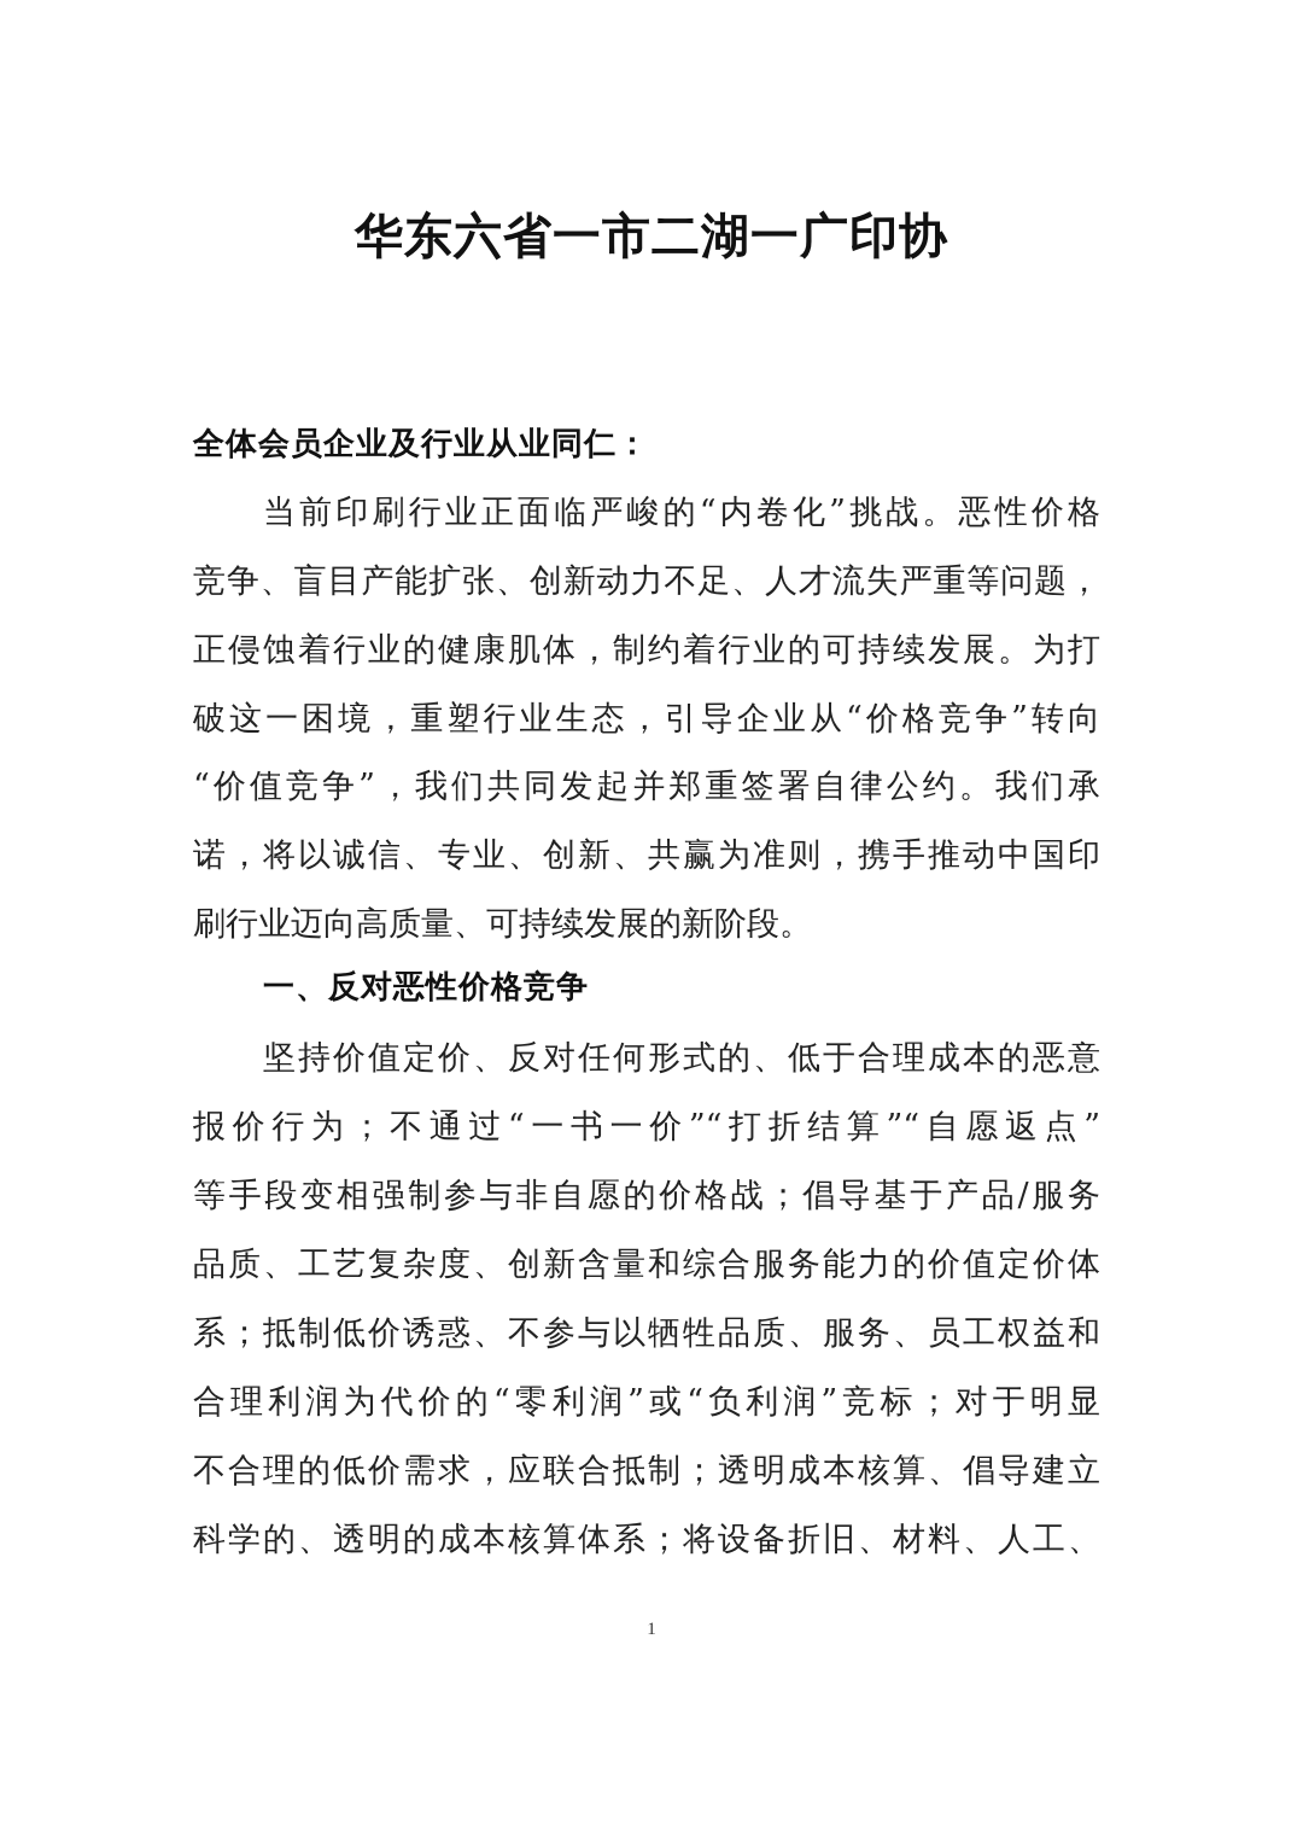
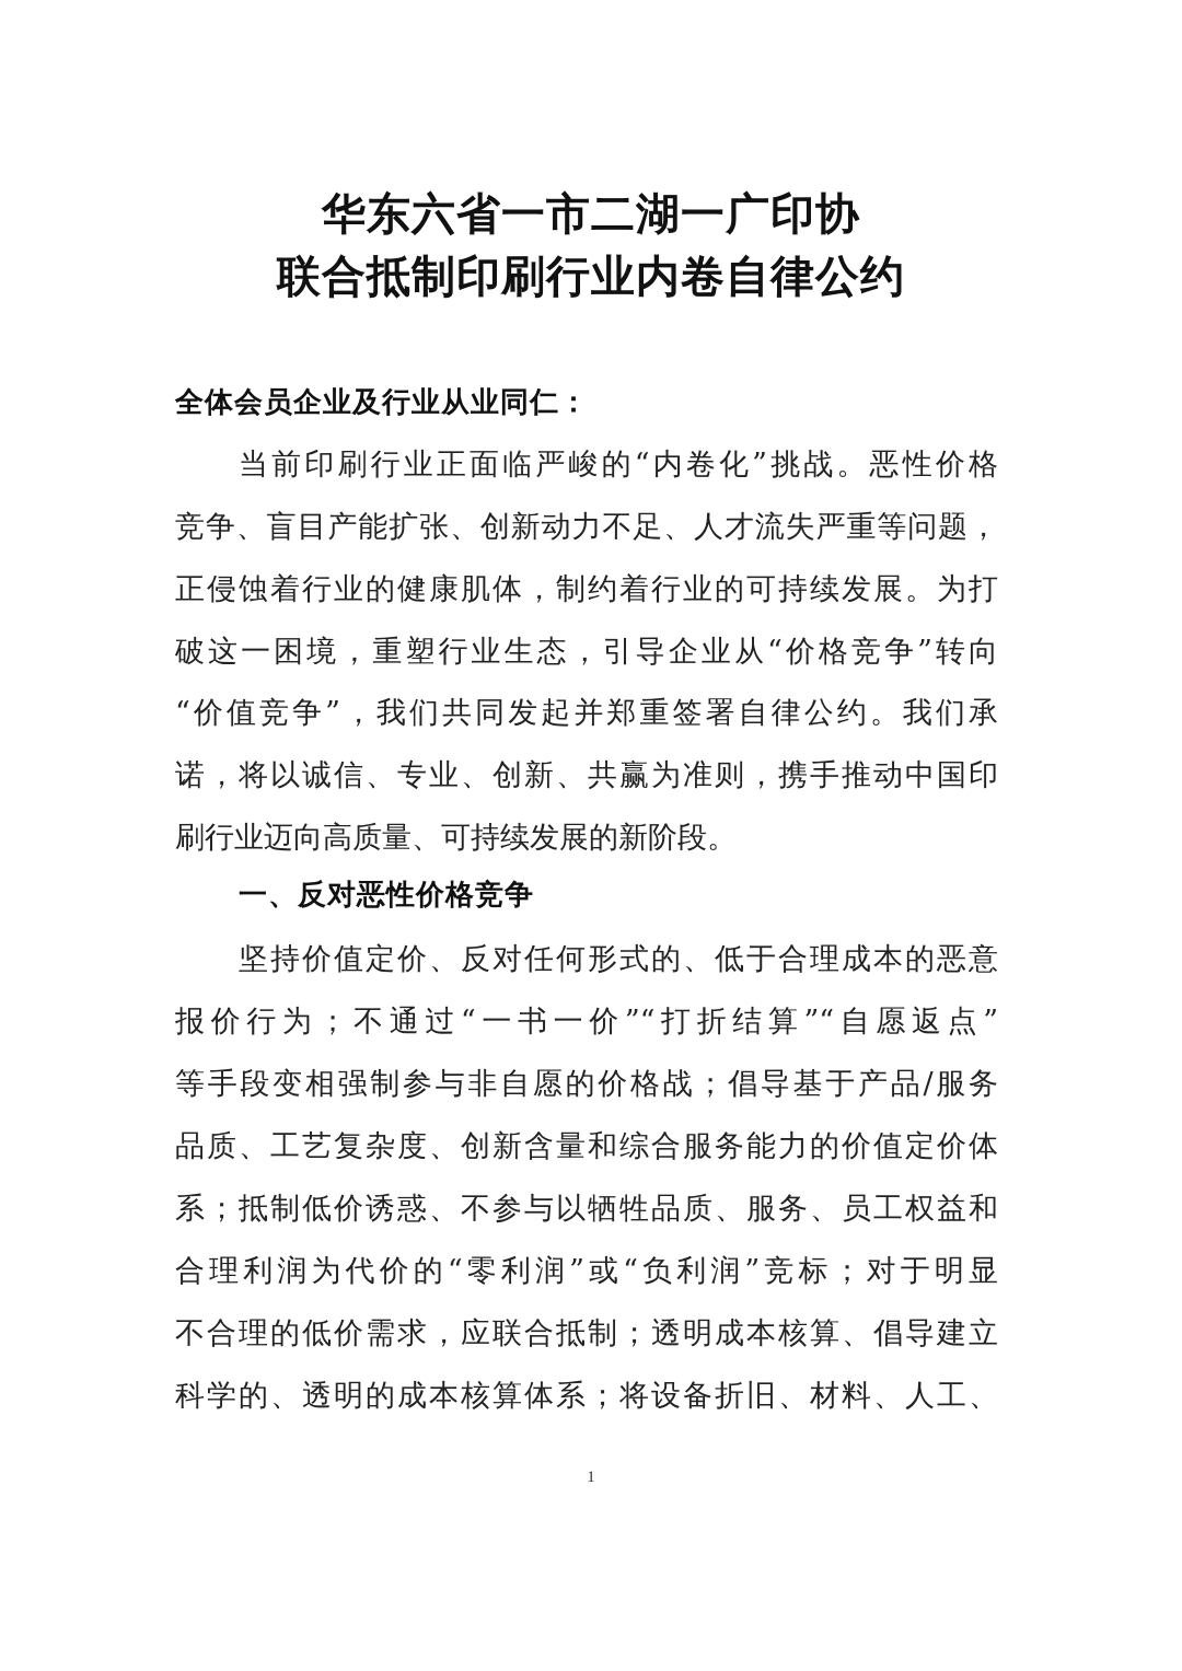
  华东六省一市二湖一广印协
+ 联合抵制印刷行业内卷自律公约
  全体会员企业及行业从业同仁：
  当前印刷行业正面临严峻的“内卷化”挑战。恶性价格
  竞争、盲目产能扩张、创新动力不足、人才流失严重等问题，
  正侵蚀着行业的健康肌体，制约着行业的可持续发展。为打
  破这一困境，重塑行业生态，引导企业从“价格竞争”转向
  “价值竞争”，我们共同发起并郑重签署自律公约。我们承
  诺，将以诚信、专业、创新、共赢为准则，携手推动中国印
  刷行业迈向高质量、可持续发展的新阶段。
  一、反对恶性价格竞争
  坚持价值定价、反对任何形式的、低于合理成本的恶意
  报价行为；不通过“一书一价”“打折结算”“自愿返点”
  等手段变相强制参与非自愿的价格战；倡导基于产品/服务
  品质、工艺复杂度、创新含量和综合服务能力的价值定价体
  系；抵制低价诱惑、不参与以牺牲品质、服务、员工权益和
  合理利润为代价的“零利润”或“负利润”竞标；对于明显
  不合理的低价需求，应联合抵制；透明成本核算、倡导建立
  科学的、透明的成本核算体系；将设备折旧、材料、人工、
  1
